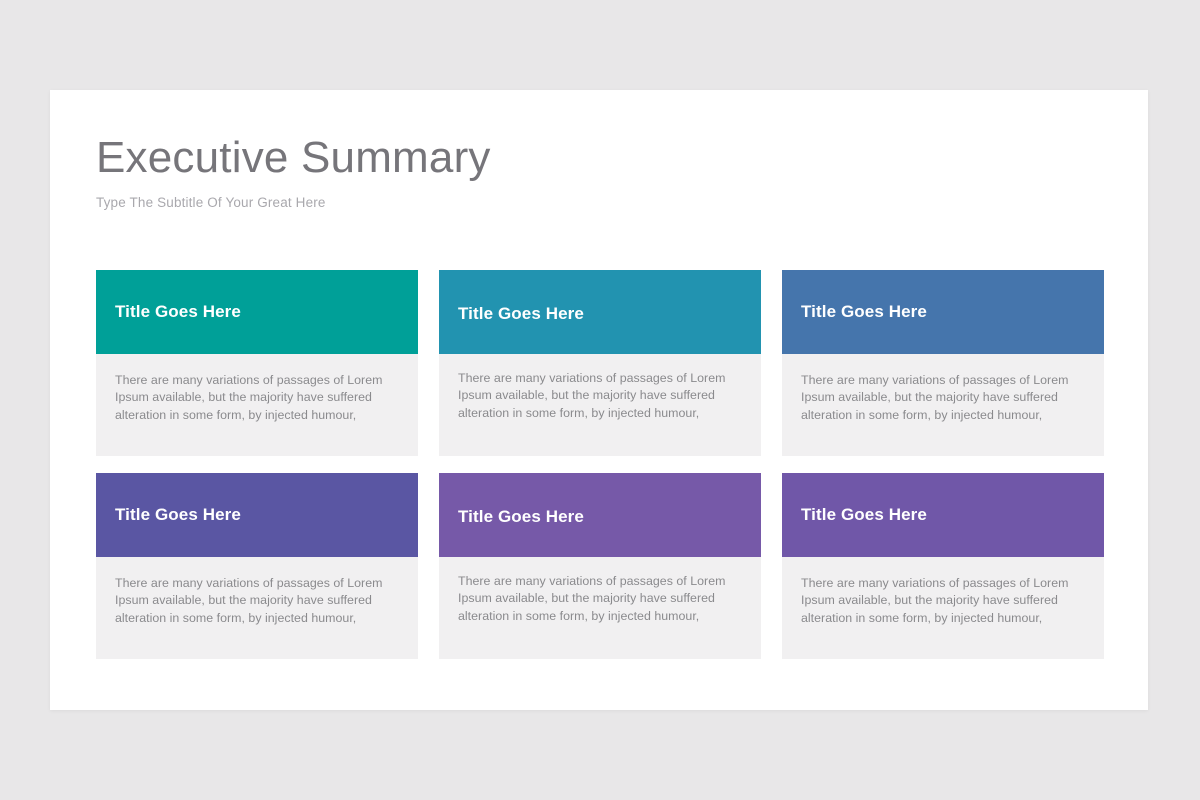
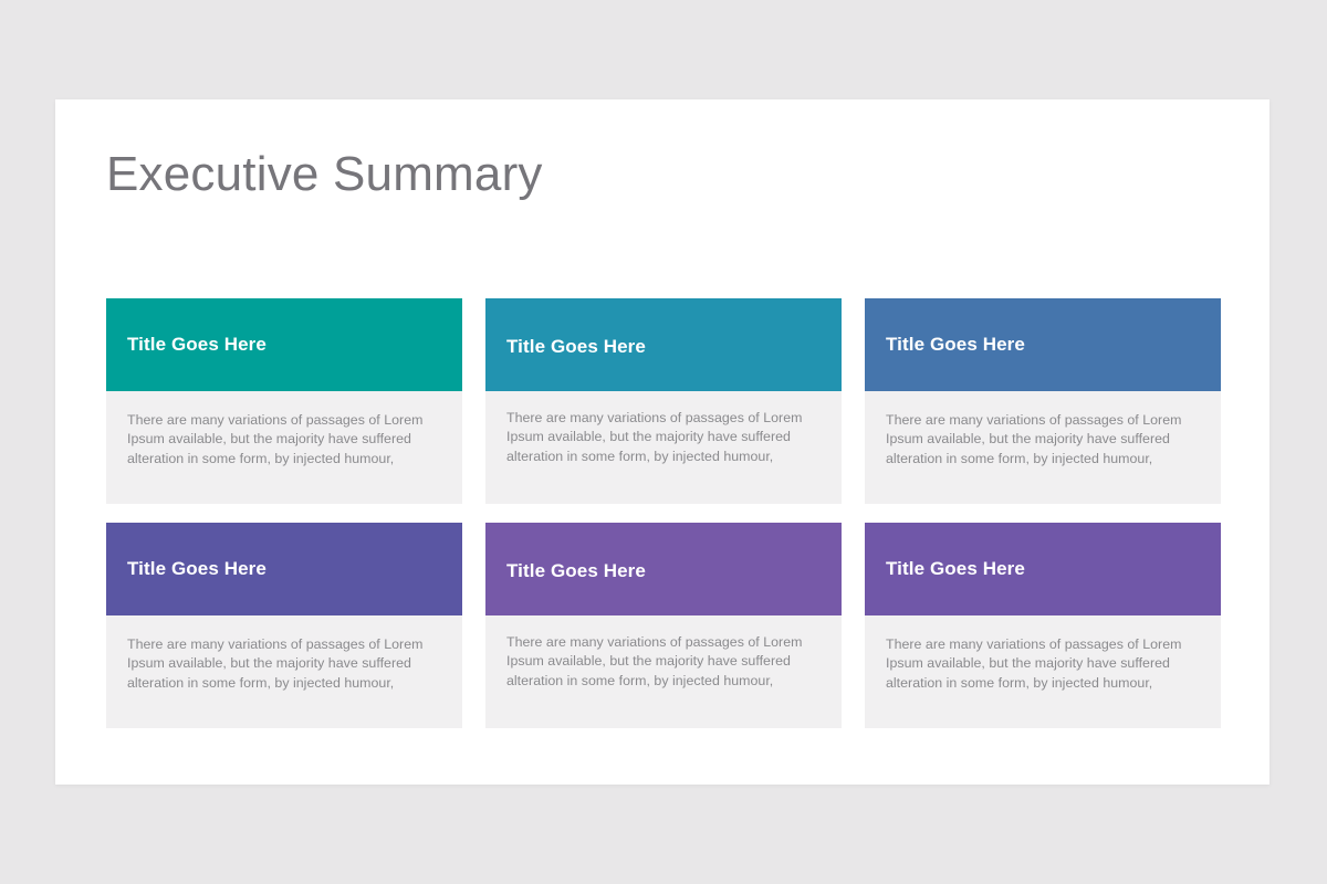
  Executive Summary
- Type The Subtitle Of Your Great Here
  Title Goes Here
  There are many variations of passages of Lorem Ipsum available, but the majority have suffered alteration in some form, by injected humour,
  Title Goes Here
  There are many variations of passages of Lorem Ipsum available, but the majority have suffered alteration in some form, by injected humour,
  Title Goes Here
  There are many variations of passages of Lorem Ipsum available, but the majority have suffered alteration in some form, by injected humour,
  Title Goes Here
  There are many variations of passages of Lorem Ipsum available, but the majority have suffered alteration in some form, by injected humour,
  Title Goes Here
  There are many variations of passages of Lorem Ipsum available, but the majority have suffered alteration in some form, by injected humour,
  Title Goes Here
  There are many variations of passages of Lorem Ipsum available, but the majority have suffered alteration in some form, by injected humour,
